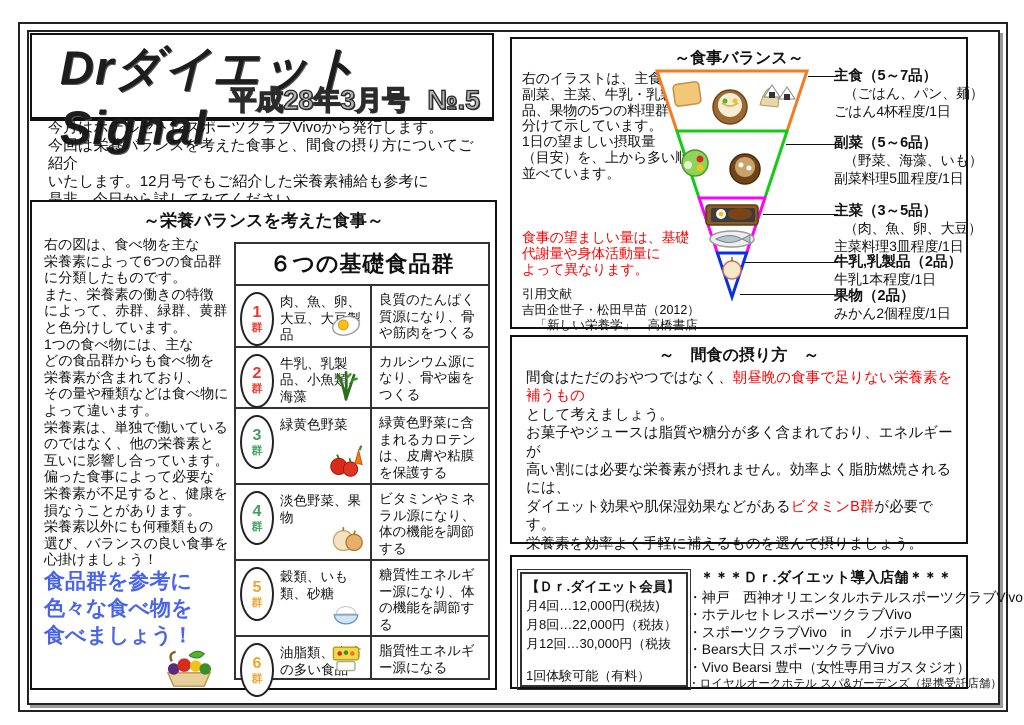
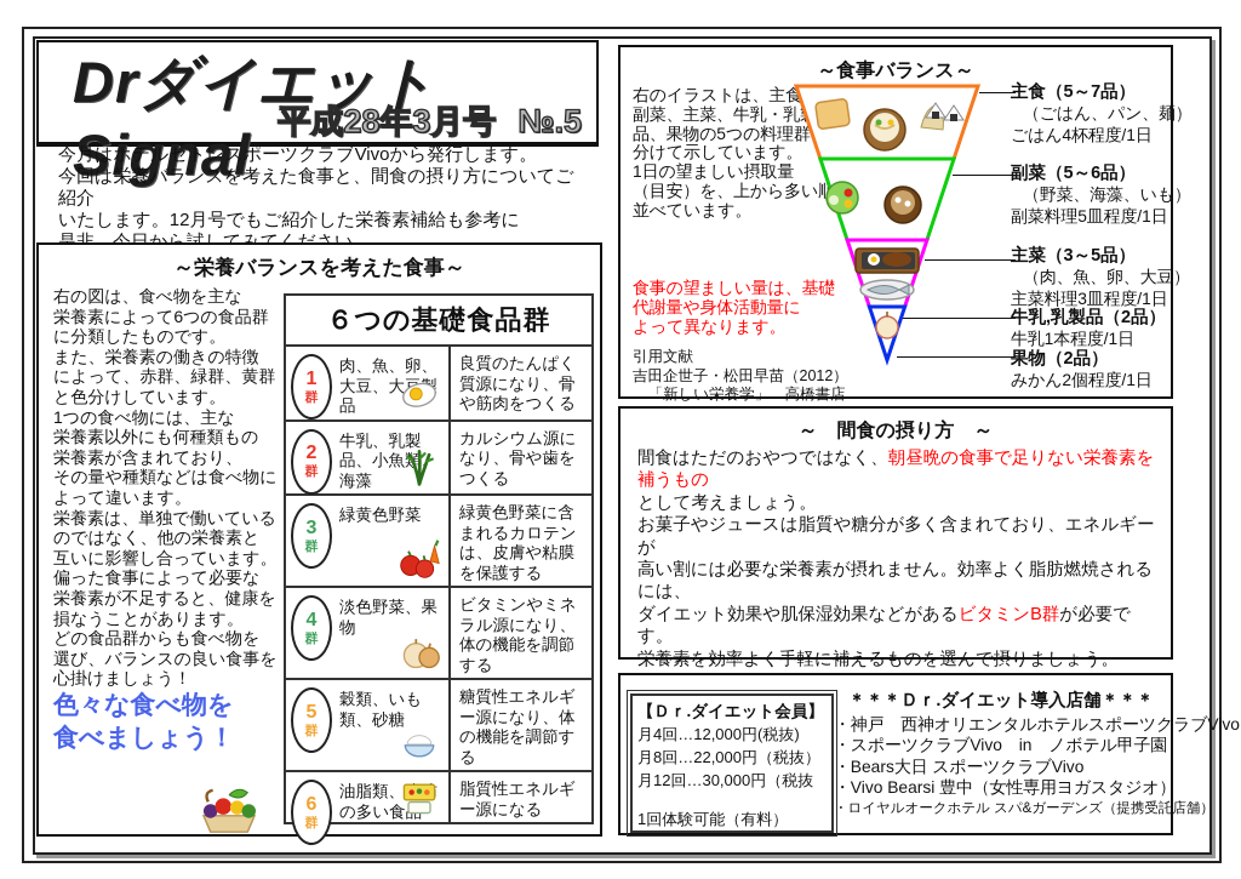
  DrダイエットSignal
  平成28年3月号 №.5
  今月はホテルセトレスポーツクラブVivoから発行します。
  今回は栄養バランスを考えた食事と、間食の摂り方についてご紹介
  いたします。12月号でもご紹介した栄養素補給も参考に
  ～栄養バランスを考えた食事～
  右の図は、食べ物を主な
  栄養素によって6つの食品群
  に分類したものです。
  また、栄養素の働きの特徴
  によって、赤群、緑群、黄群
  と色分けしています。
  1つの食べ物には、主な
- どの食品群からも食べ物を
+ 栄養素以外にも何種類もの
  栄養素が含まれており、
  その量や種類などは食べ物に
  よって違います。
  栄養素は、単独で働いている
  のではなく、他の栄養素と
  互いに影響し合っています。
  偏った食事によって必要な
  栄養素が不足すると、健康を
  損なうことがあります。
- 栄養素以外にも何種類もの
+ どの食品群からも食べ物を
  選び、バランスの良い食事を
  心掛けましょう！
- 食品群を参考に
  色々な食べ物を
  食べましょう！
  ６つの基礎食品群
  1
  群
  肉、魚、卵、大豆、大品
  良質のたんぱく質源になり、骨や筋肉をつくる
  2
  群
  牛乳、乳製品、小魚海藻
  カルシウム源になり、骨や歯をつくる
  3
  群
  緑黄色野菜
  緑黄色野菜に含まれるカロテンは、皮膚や粘膜を保護する
  4
  群
  淡色野菜、果物
  ビタミンやミネラル源になり、体の機能を調節する
  5
  群
  穀類、いも類、砂糖
  糖質性エネルギー源になり、体の機能を調節する
  6
  群
  油脂類、の多い食
  脂質性エネルギー源になる
  ～食事バランス～
  右のイラストは、主食
  副菜、主菜、牛乳・乳
  品、果物の5つの料理群
  分けて示しています。
  1日の望ましい摂取量
  （目安）を、上から多い順
  並べています。
  食事の望ましい量は、基礎
  代謝量や身体活動量に
  よって異なります。
  引用文献
  吉田企世子・松田早苗（2012）
  「新しい栄養学」 高橋書店
  主食（5～7品）
  （ごはん、パン、麺）
  ごはん4杯程度/1日
  副菜（5～6品）
  （野菜、海藻、いも）
  副菜料理5皿程度/1日
  主菜（3～5品）
  （肉、魚、卵、大豆）
  主菜料理3皿程度/1日
  牛乳,乳製品（2品）
  牛乳1本程度/1日
  果物（2品）
  みかん2個程度/1日
  ～ 間食の摂り方 ～
  間食はただのおやつではなく、朝昼晩の食事で足りない栄養素を補うもの
  として考えましょう。
  お菓子やジュースは脂質や糖分が多く含まれており、エネルギーが
  高い割には必要な栄養素が摂れません。効率よく脂肪燃焼されるには、
  ダイエット効果や肌保湿効果などがあるビタミンB群が必要です。
  栄養素を効率よく手軽に補えるものを選んで摂りましょう。
  【Ｄｒ.ダイエット会員】
  月4回…12,000円(税抜)
  月8回…22,000円（税抜）
  月12回…30,000円（税抜
  1回体験可能（有料）
  ＊＊＊Ｄｒ.ダイエット導入店舗＊＊＊
  ・神戸 西神オリエンタルホテルスポーツクラブVivo
- ・ホテルセトレスポーツクラブVivo
  ・スポーツクラブVivo in ノボテル甲子園
  ・Bears大日 スポーツクラブVivo
  ・Vivo Bearsi 豊中（女性専用ヨガスタジオ）
  ・ロイヤルオークホテル スパ&ガーデンズ（提携受託店舗）
